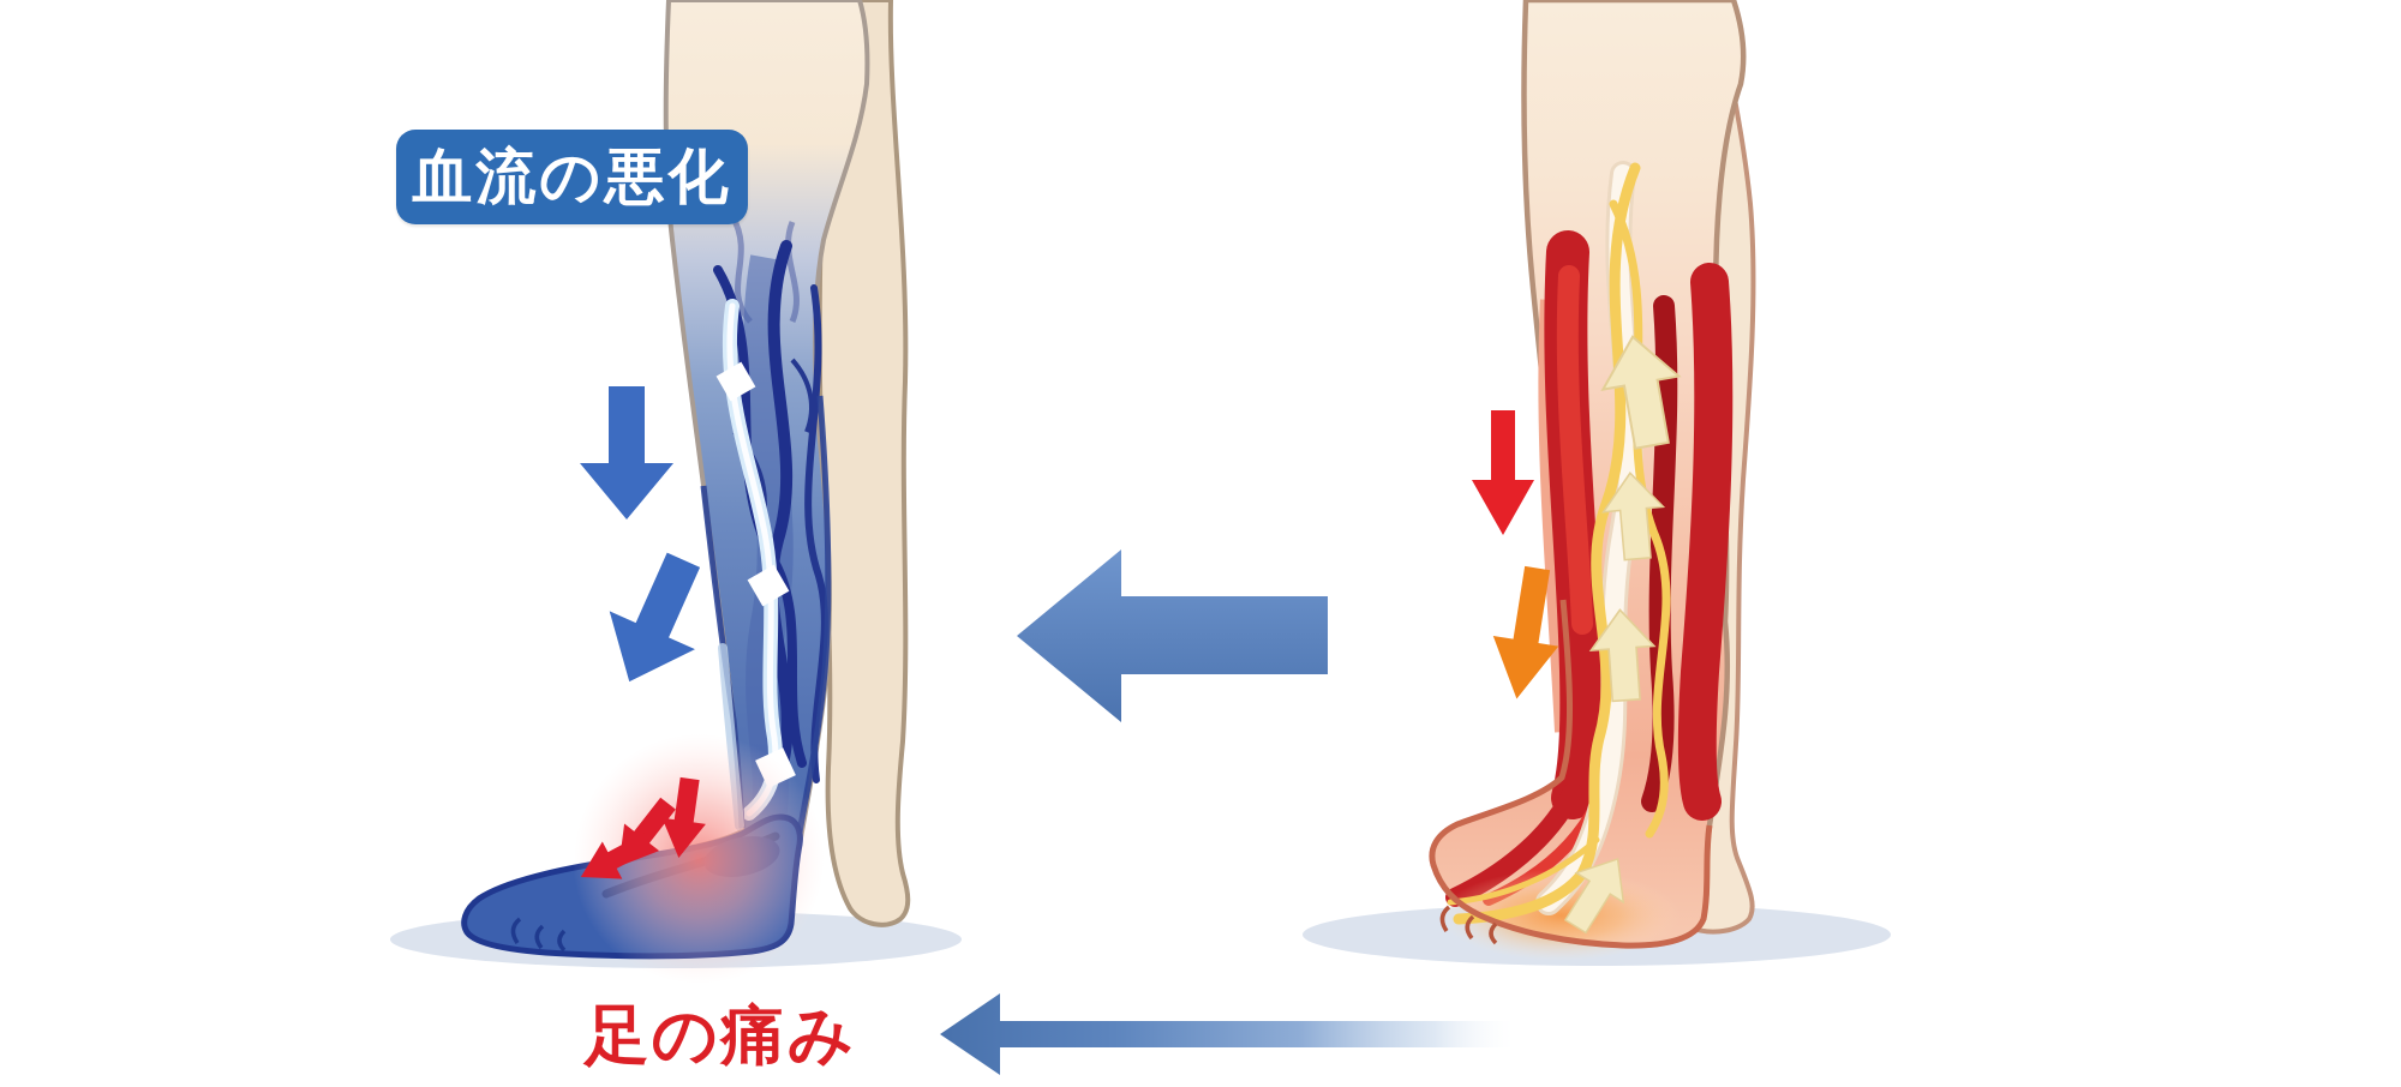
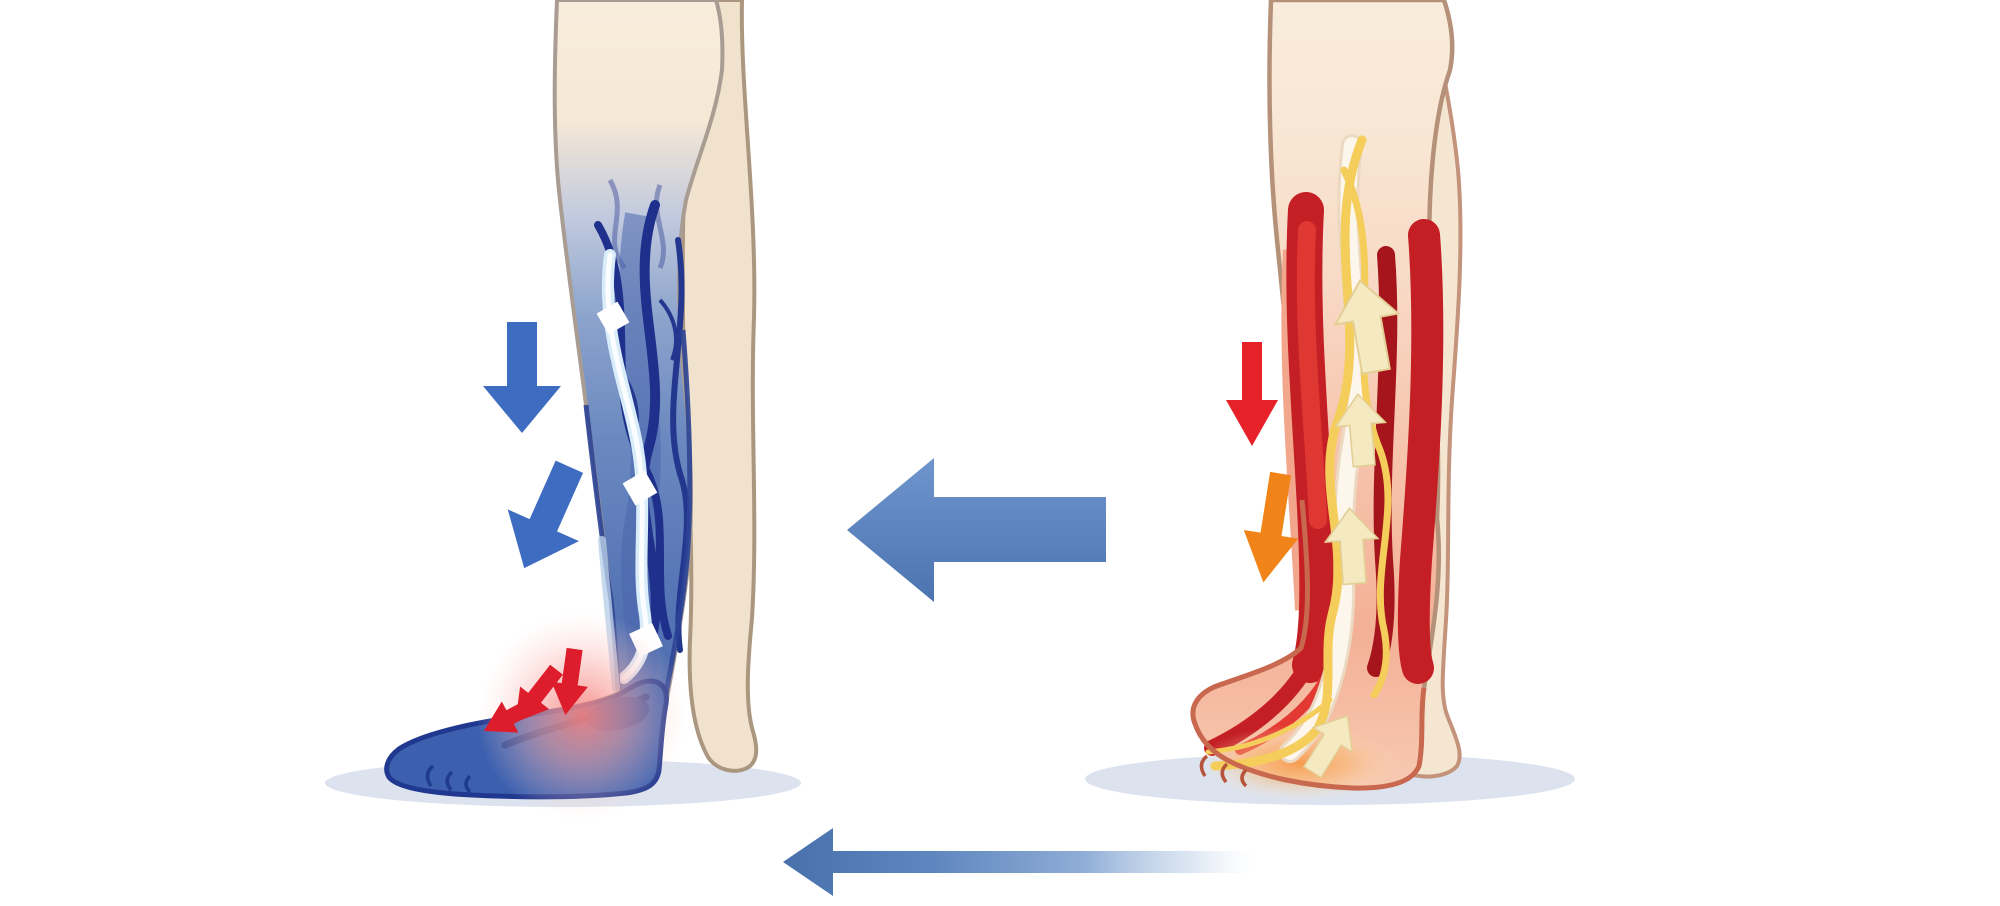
- 血流の悪化
- 足の痛み
